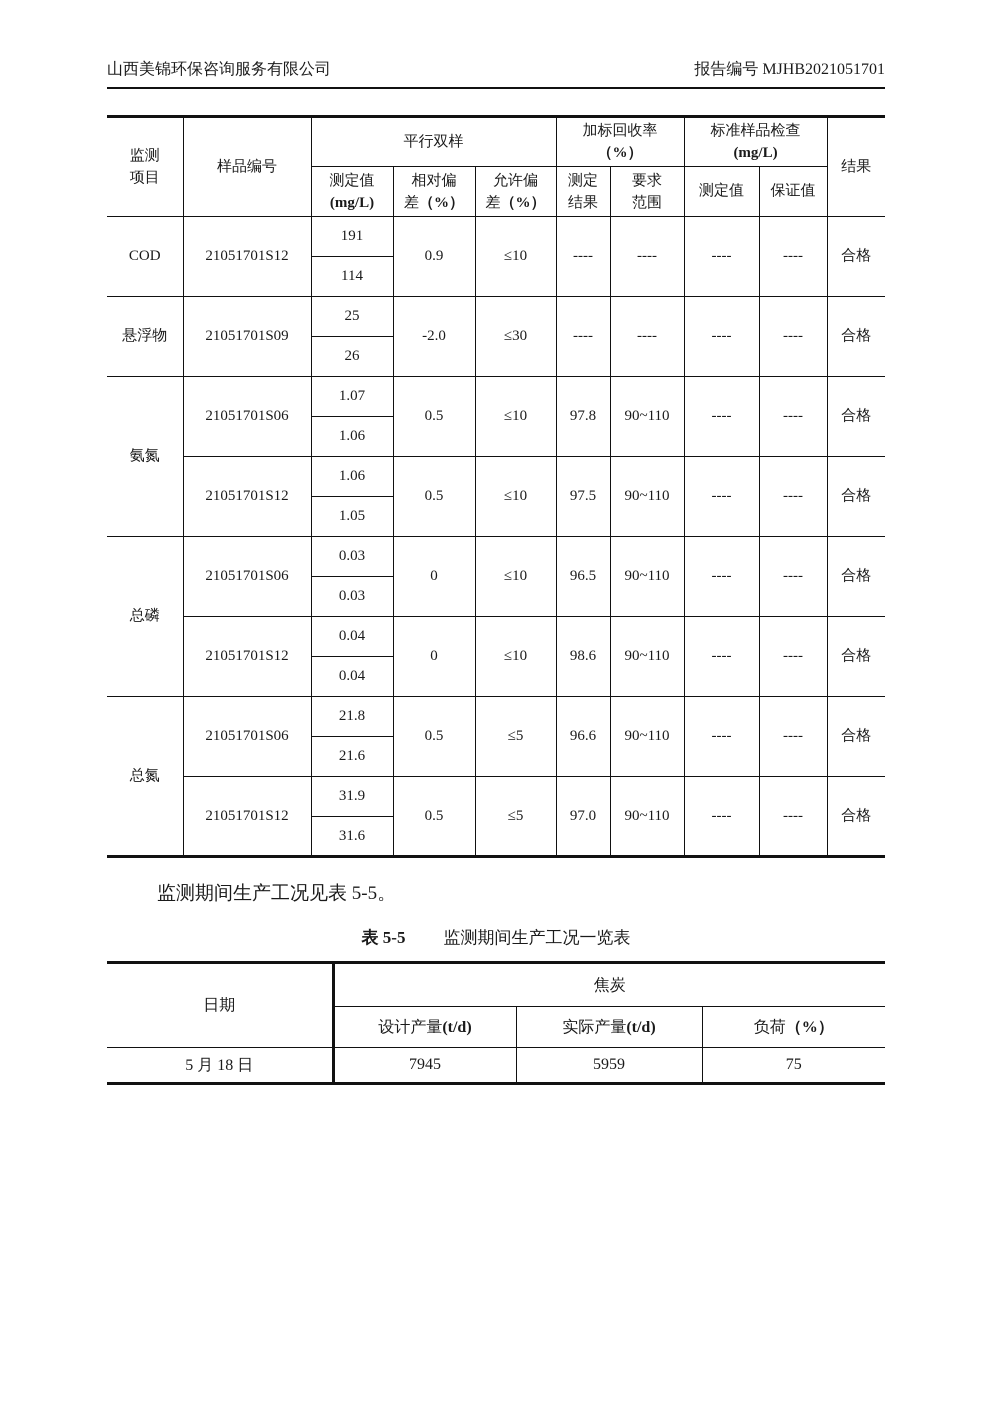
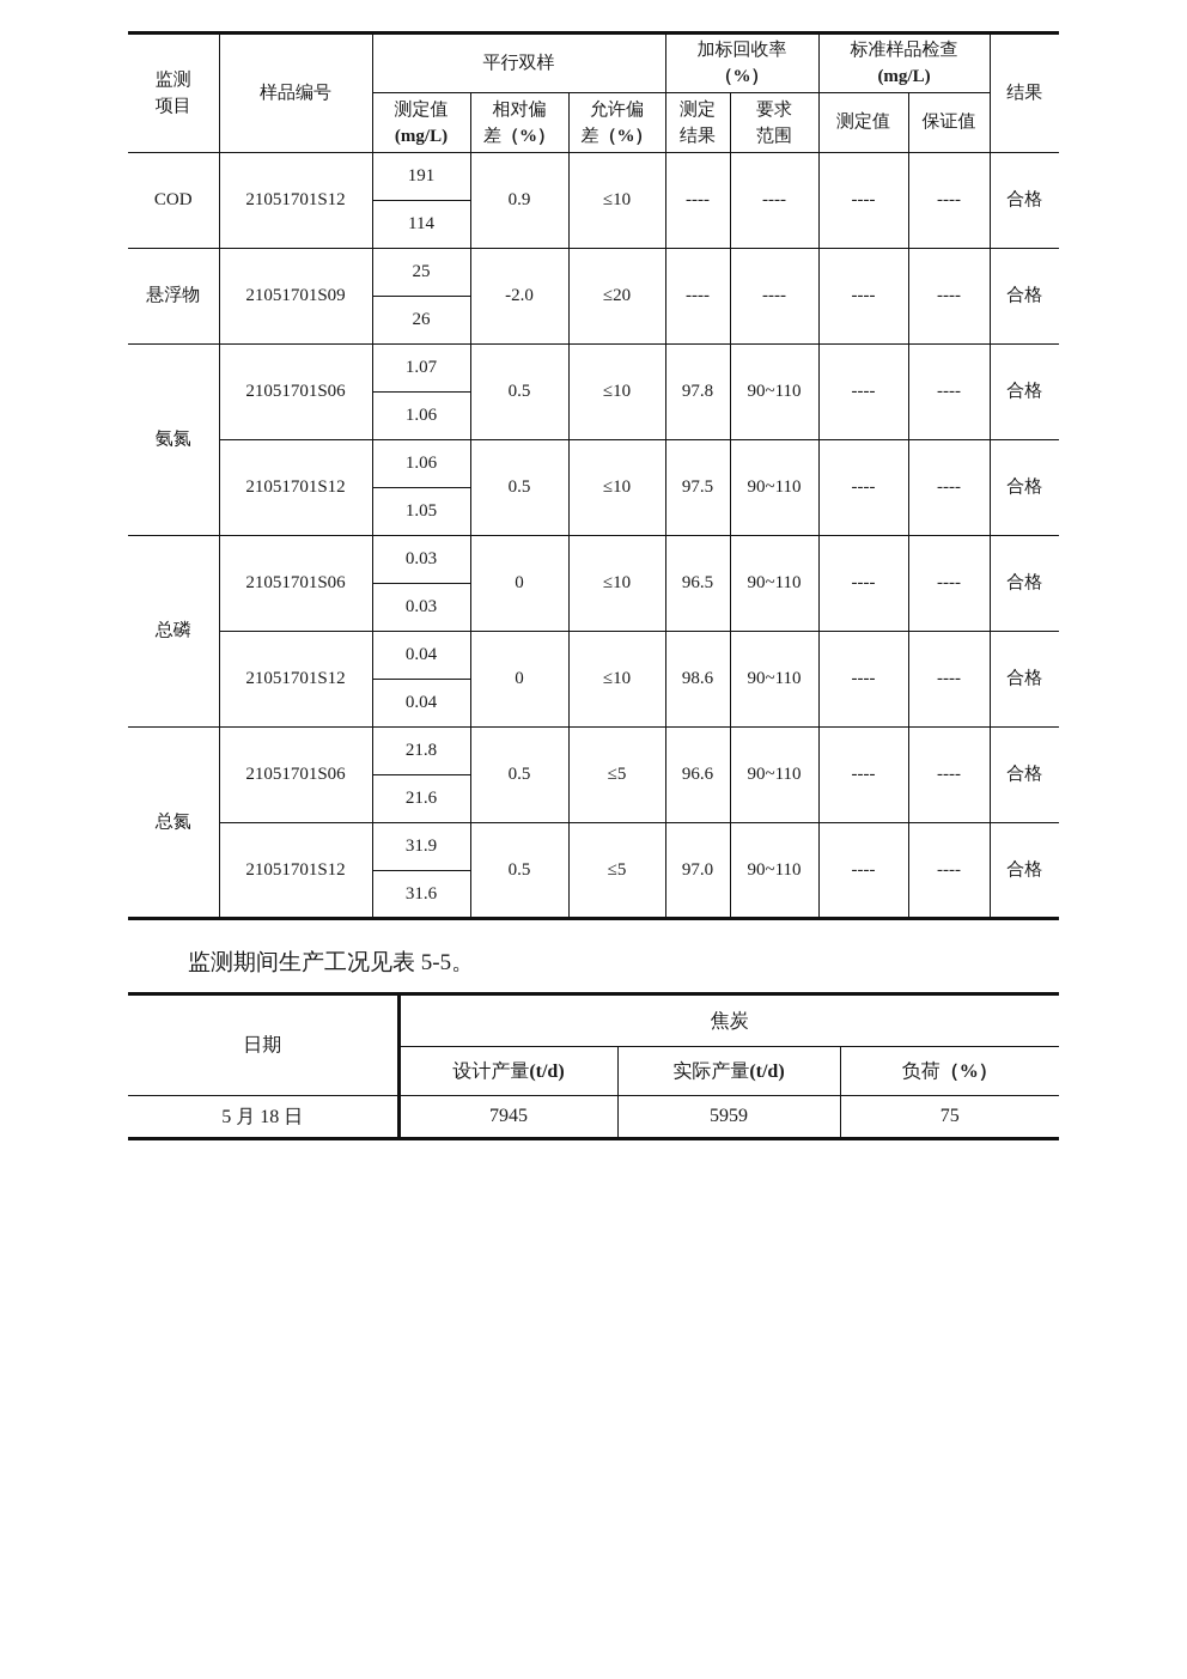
- 山西美锦环保咨询服务有限公司
- 报告编号 MJHB2021051701
  监测 项目	样品编号	平行双样	加标回收率 （%）	标准样品检查 (mg/L)	结果
  测定值 (mg/L)	相对偏 差（%）	允许偏 差（%）	测定 结果	要求 范围	测定值	保证值
  COD	21051701S12	191	0.9	≤10	----	----	----	----	合格
  114
- 悬浮物	21051701S09	25	-2.0	≤30	----	----	----	----	合格
+ 悬浮物	21051701S09	25	-2.0	≤20	----	----	----	----	合格
  26
  氨氮	21051701S06	1.07	0.5	≤10	97.8	90~110	----	----	合格
  1.06
  21051701S12	1.06	0.5	≤10	97.5	90~110	----	----	合格
  1.05
  总磷	21051701S06	0.03	0	≤10	96.5	90~110	----	----	合格
  0.03
  21051701S12	0.04	0	≤10	98.6	90~110	----	----	合格
  0.04
  总氮	21051701S06	21.8	0.5	≤5	96.6	90~110	----	----	合格
  21.6
  21051701S12	31.9	0.5	≤5	97.0	90~110	----	----	合格
  31.6
  监测期间生产工况见表 5-5。
- 表 5-5 监测期间生产工况一览表
  日期	焦炭
  设计产量(t/d)	实际产量(t/d)	负荷（%）
  5 月 18 日	7945	5959	75
